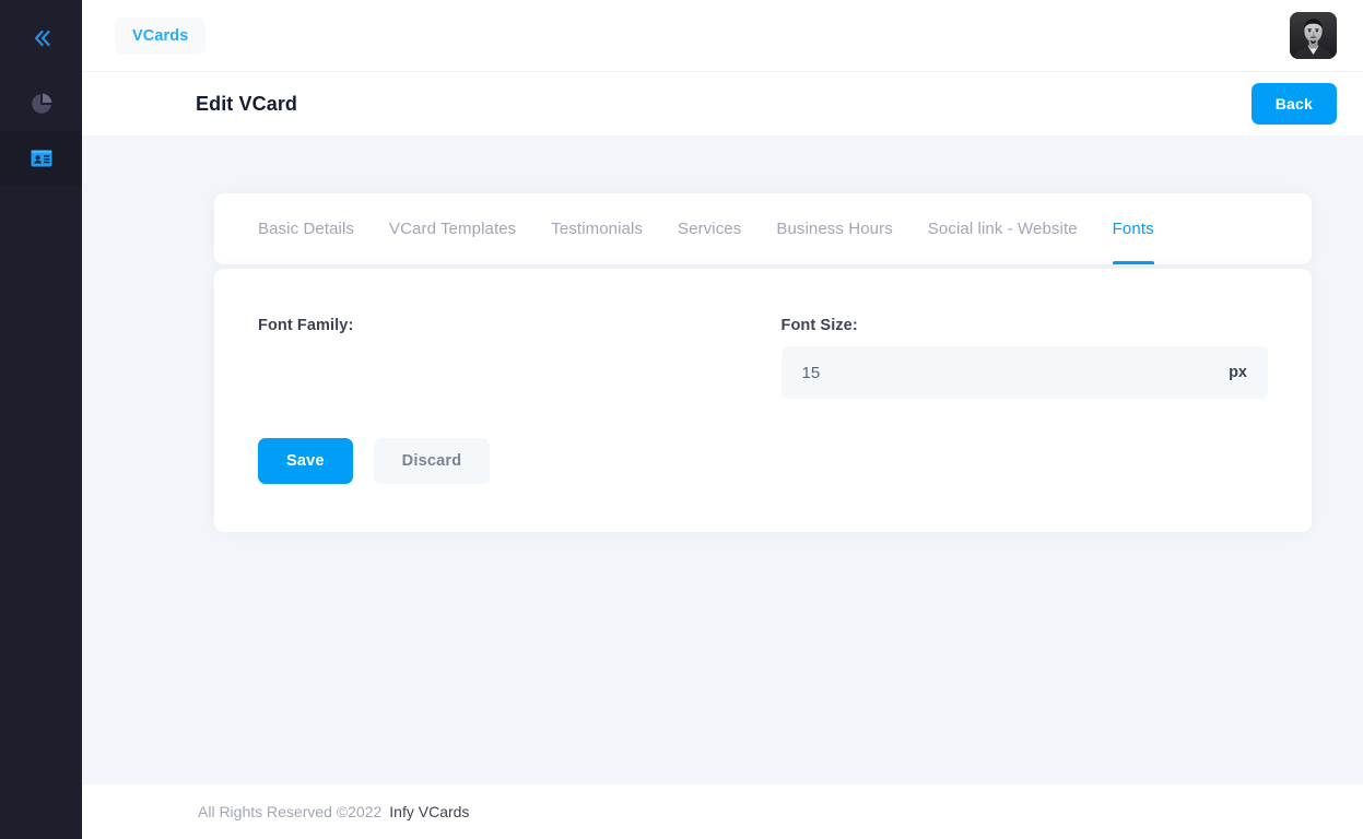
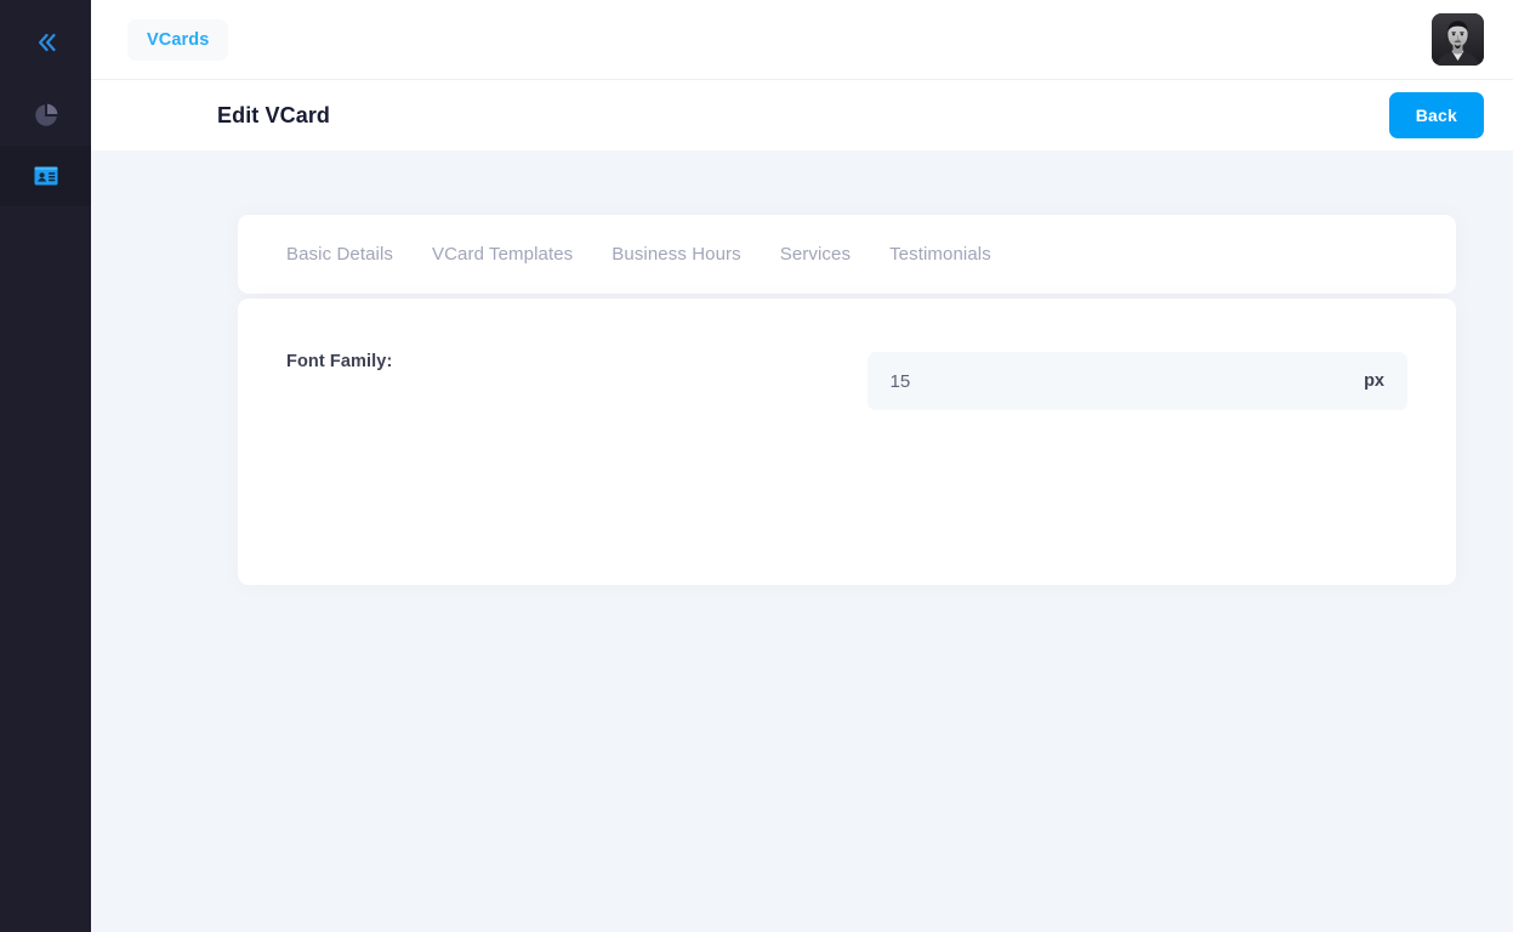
  VCards
  Edit VCard
  Back
  Basic Details
  VCard Templates
- Testimonials
+ Business Hours
  Services
- Business Hours
+ Testimonials
- Social link - Website
- Fonts
  Font Family:
- Font Size:
  15
  px
- Save
- Discard
- All Rights Reserved ©2022
- Infy VCards
